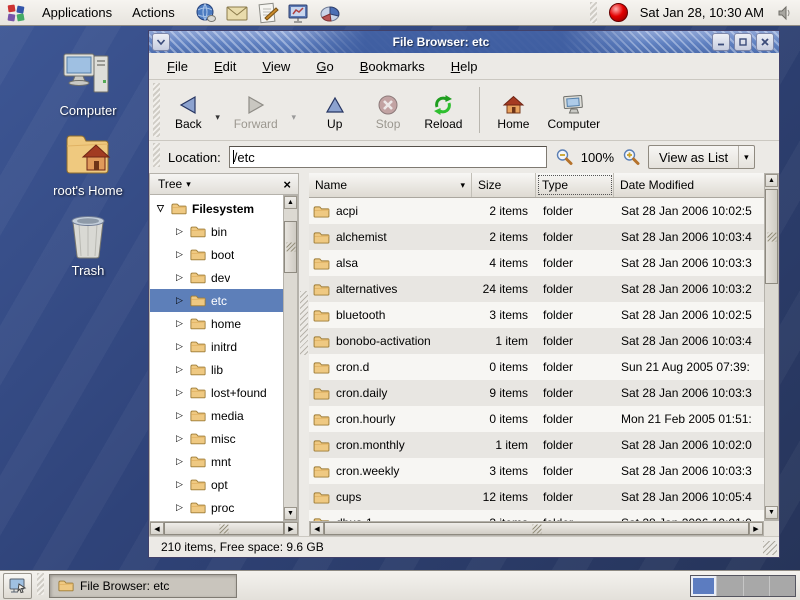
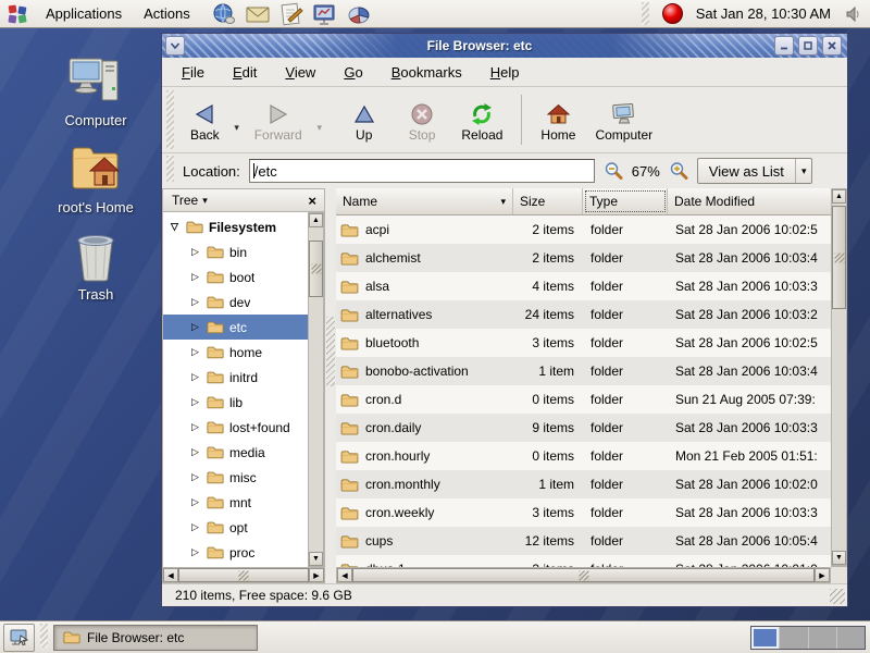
  Applications
  Actions
  Sat Jan 28, 10:30 AM
  Computer
  root's Home
  Trash
  File Browser: etc
  File
  Edit
  View
  Go
  Bookmarks
  Help
  Back
  ▾
  Forward
  ▾
  Up
  Stop
  Reload
  Home
  Computer
  Location:
  /etc
- 100%
+ 67%
  View as List
  ▾
  Tree
  ▾
  ×
  ▽
  Filesystem
  ▷
  bin
  ▷
  boot
  ▷
  dev
  ▷
  etc
  ▷
  home
  ▷
  initrd
  ▷
  lib
  ▷
  lost+found
  ▷
  media
  ▷
  misc
  ▷
  mnt
  ▷
  opt
  ▷
  proc
  Name
  ▾
  Size
  Type
  Date Modified
  acpi
  2 items
  folder
  Sat 28 Jan 2006 10:02:5
  alchemist
  2 items
  folder
  Sat 28 Jan 2006 10:03:4
  alsa
  4 items
  folder
  Sat 28 Jan 2006 10:03:3
  alternatives
  24 items
  folder
  Sat 28 Jan 2006 10:03:2
  bluetooth
  3 items
  folder
  Sat 28 Jan 2006 10:02:5
  bonobo-activation
  1 item
  folder
  Sat 28 Jan 2006 10:03:4
  cron.d
  0 items
  folder
  Sun 21 Aug 2005 07:39:
  cron.daily
  9 items
  folder
  Sat 28 Jan 2006 10:03:3
  cron.hourly
  0 items
  folder
  Mon 21 Feb 2005 01:51:
  cron.monthly
  1 item
  folder
  Sat 28 Jan 2006 10:02:0
  cron.weekly
  3 items
  folder
  Sat 28 Jan 2006 10:03:3
  cups
  12 items
  folder
  Sat 28 Jan 2006 10:05:4
  210 items, Free space: 9.6 GB
  File Browser: etc
